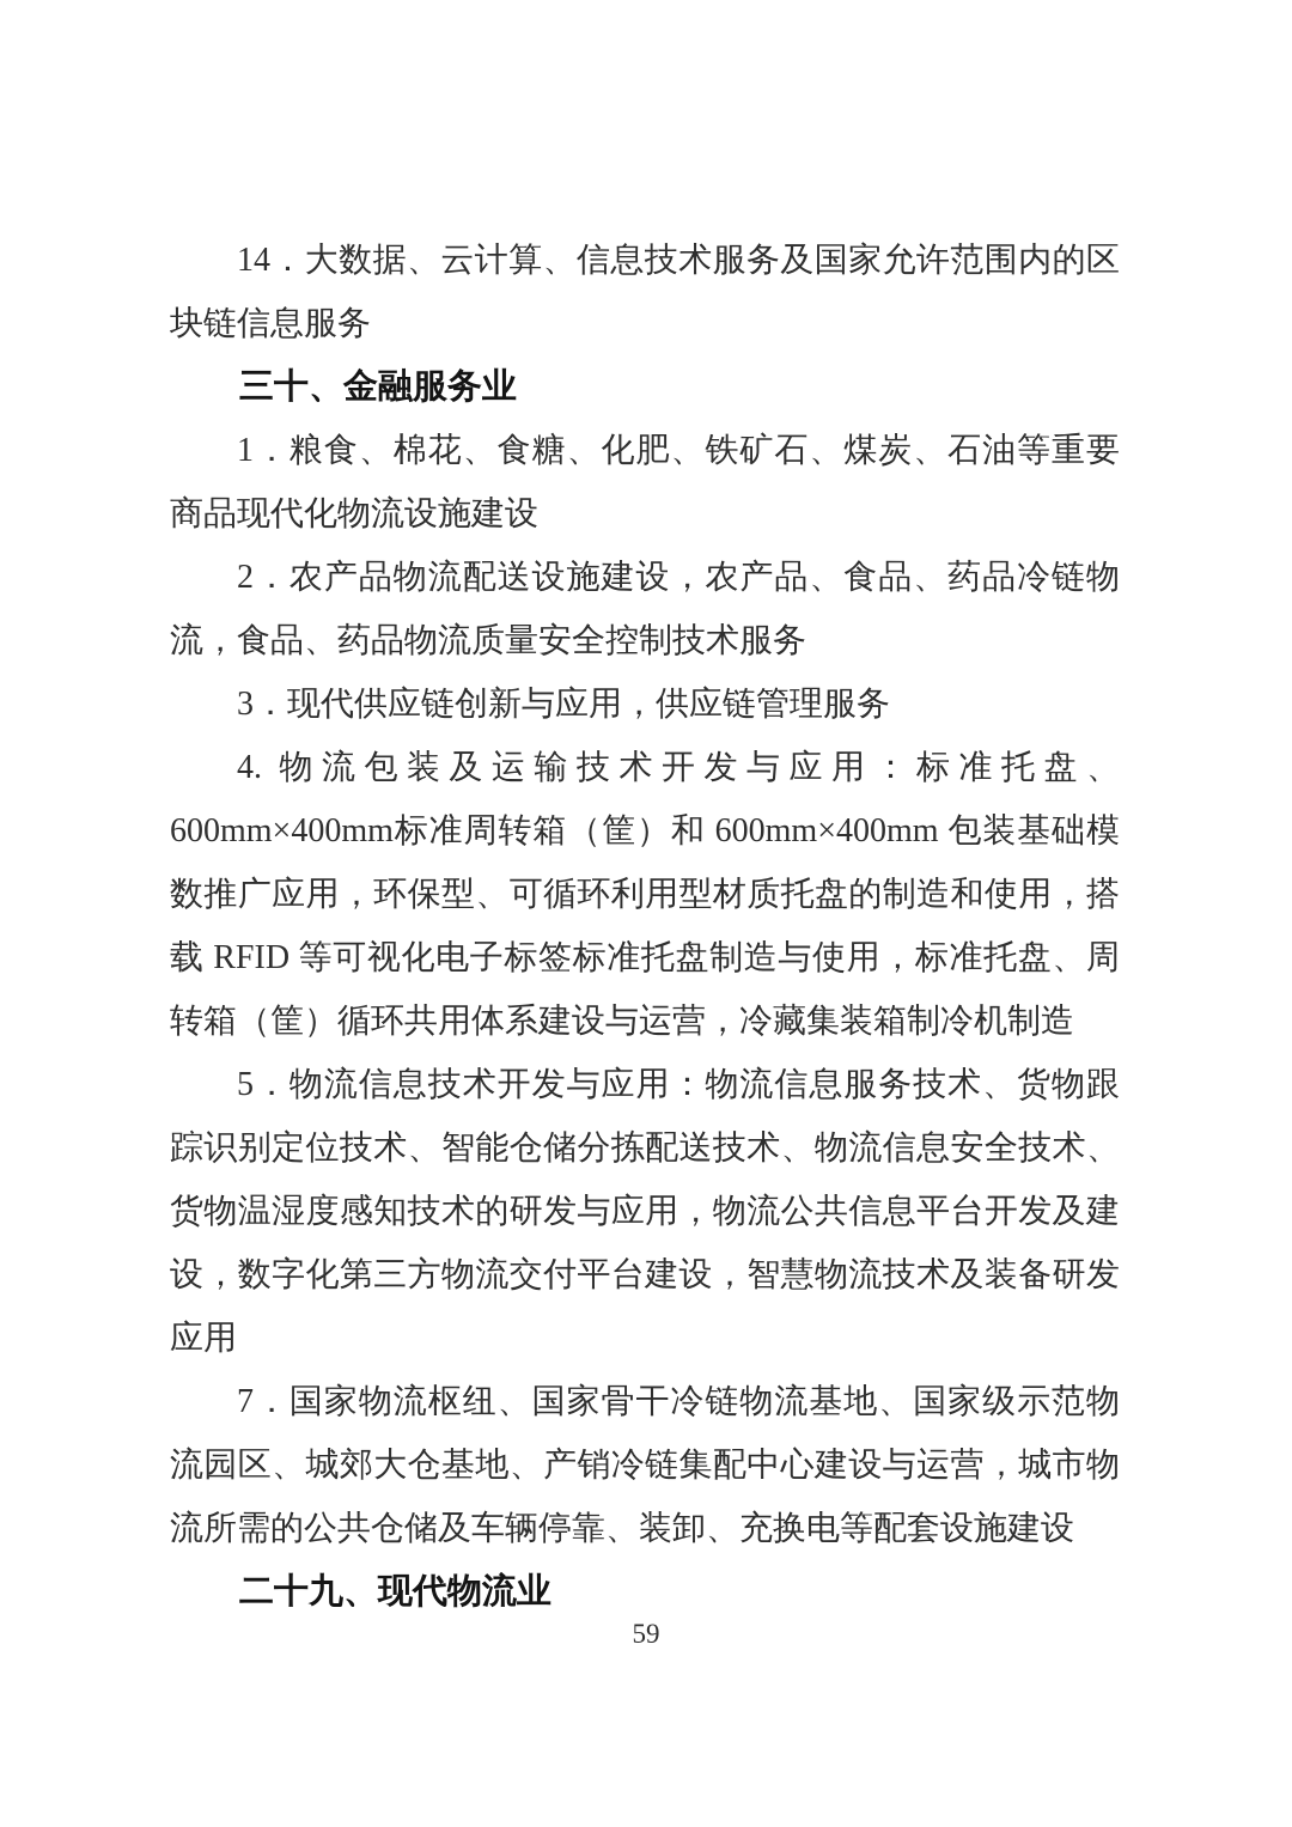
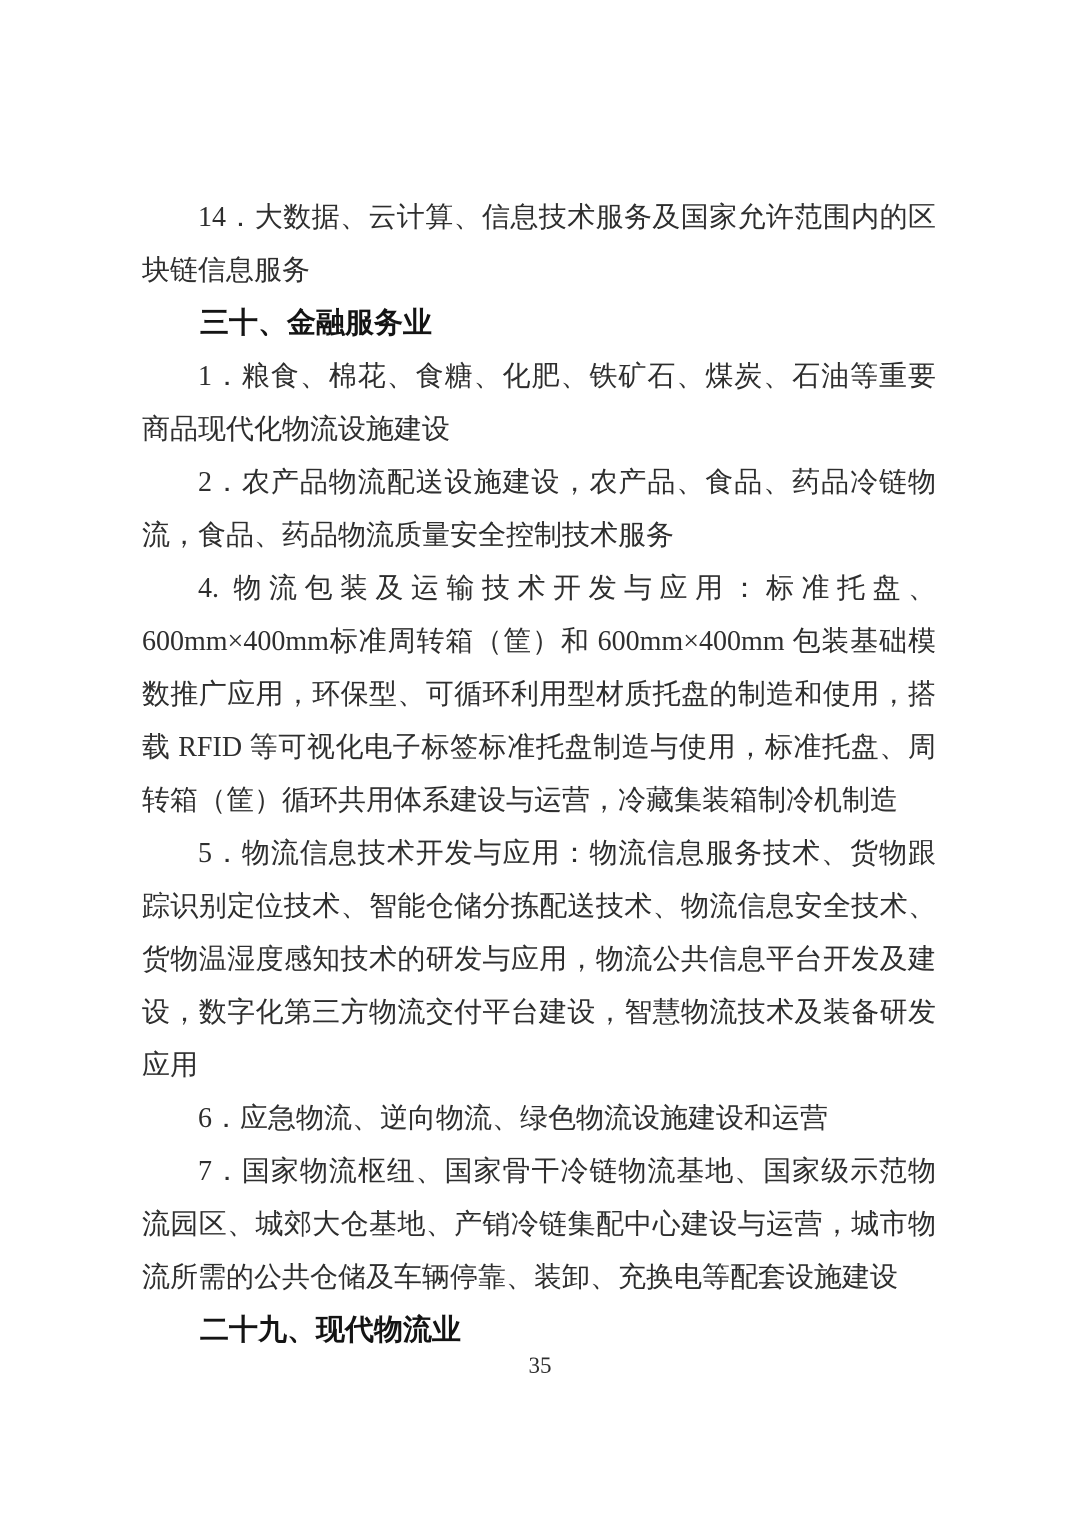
  14．大数据、云计算、信息技术服务及国家允许范围内的区块链信息服务
  三十、金融服务业
  1．粮食、棉花、食糖、化肥、铁矿石、煤炭、石油等重要商品现代化物流设施建设
  2．农产品物流配送设施建设，农产品、食品、药品冷链物流，食品、药品物流质量安全控制技术服务
- 3．现代供应链创新与应用，供应链管理服务
  4. 物流包装及运输技术开发与应用：标准托盘、600mm×400mm标准周转箱（筐）和 600mm×400mm 包装基础模数推广应用，环保型、可循环利用型材质托盘的制造和使用，搭载 RFID 等可视化电子标签标准托盘制造与使用，标准托盘、周转箱（筐）循环共用体系建设与运营，冷藏集装箱制冷机制造
  5．物流信息技术开发与应用：物流信息服务技术、货物跟踪识别定位技术、智能仓储分拣配送技术、物流信息安全技术、货物温湿度感知技术的研发与应用，物流公共信息平台开发及建设，数字化第三方物流交付平台建设，智慧物流技术及装备研发应用
+ 6．应急物流、逆向物流、绿色物流设施建设和运营
  7．国家物流枢纽、国家骨干冷链物流基地、国家级示范物流园区、城郊大仓基地、产销冷链集配中心建设与运营，城市物流所需的公共仓储及车辆停靠、装卸、充换电等配套设施建设
  二十九、现代物流业
- 59
+ 35
